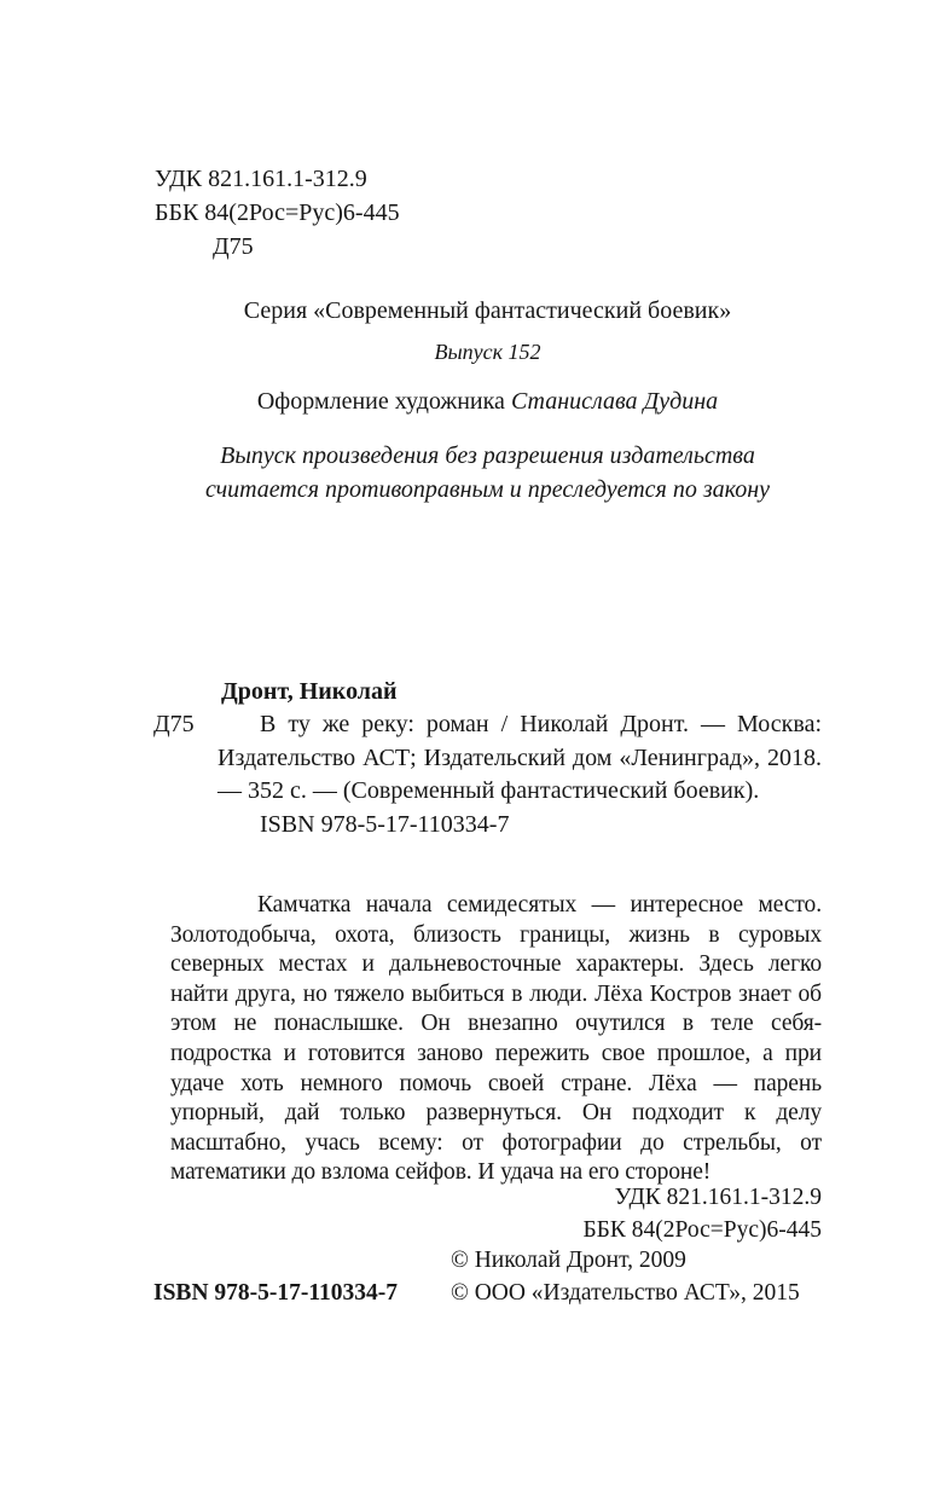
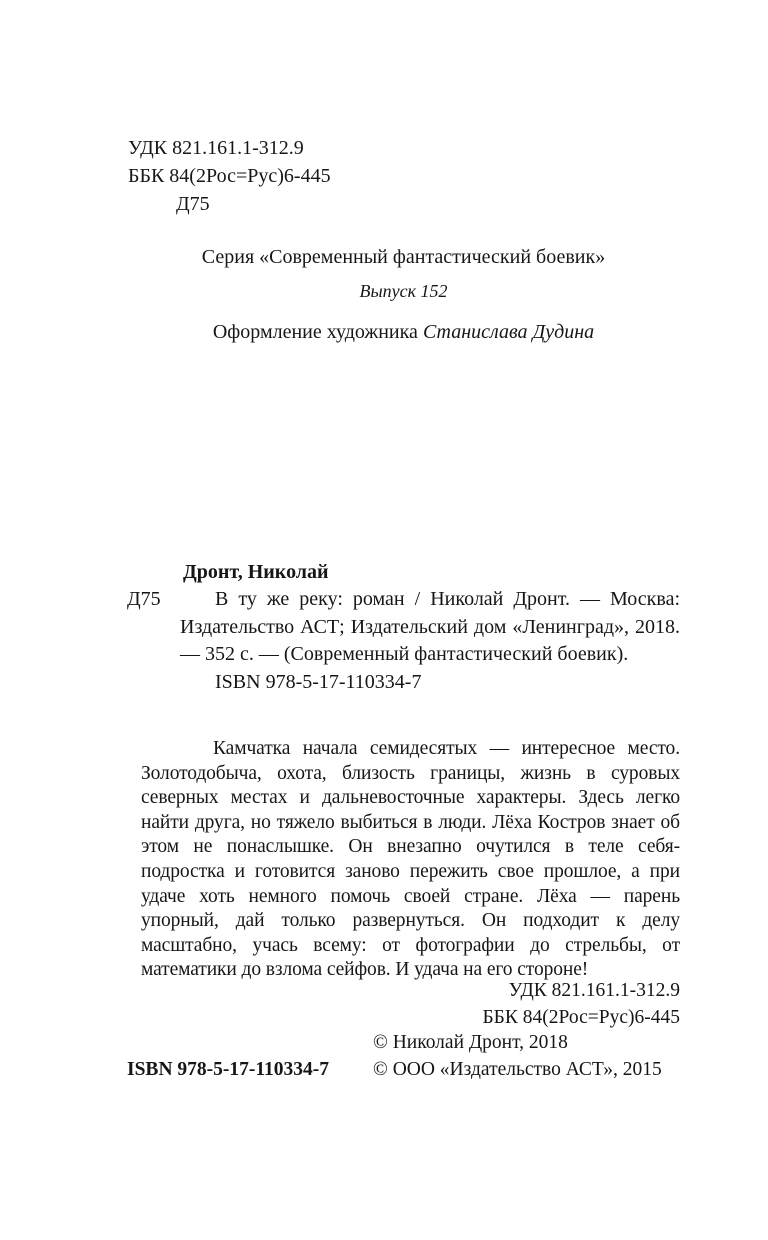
  УДК 821.161.1-312.9
  ББК 84(2Рос=Рус)6-445
  Д75
  Серия «Современный фантастический боевик»
  Выпуск 152
  Оформление художника Станислава Дудина
- Выпуск произведения без разрешения издательства считается противоправным и преследуется по закону
  Дронт, Николай
  Д75
  В ту же реку: роман / Николай Дронт. — Москва: Издательство АСТ; Издательский дом «Ленинград», 2018. — 352 с. — (Современный фантастический боевик).
  ISBN 978-5-17-110334-7
  Камчатка начала семидесятых — интересное место. Золотодобыча, охота, близость границы, жизнь в суровых северных местах и дальневосточные характеры. Здесь легко найти друга, но тяжело выбиться в люди. Лёха Костров знает об этом не понаслышке. Он внезапно очутился в теле себя-подростка и готовится заново пережить свое прошлое, а при удаче хоть немного помочь своей стране. Лёха — парень упорный, дай только развернуться. Он подходит к делу масштабно, учась всему: от фотографии до стрельбы, от математики до взлома сейфов. И удача на его стороне!
  УДК 821.161.1-312.9
  ББК 84(2Рос=Рус)6-445
  ISBN 978-5-17-110334-7
- © Николай Дронт, 2009
+ © Николай Дронт, 2018
  © ООО «Издательство АСТ», 2015
